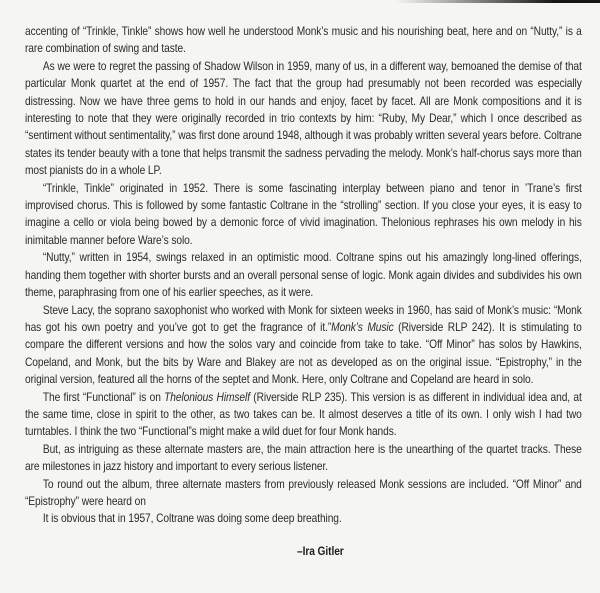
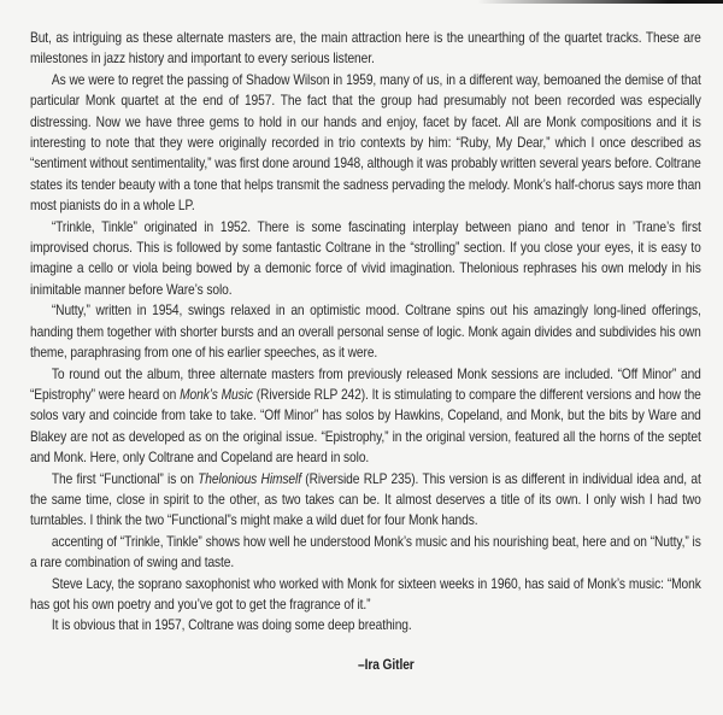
- accenting of “Trinkle, Tinkle” shows how well he understood Monk’s music and his nourishing beat, here and on “Nutty,” is a rare combination of swing and taste.
+ But, as intriguing as these alternate masters are, the main attraction here is the unearthing of the quartet tracks. These are milestones in jazz history and important to every serious listener.
  As we were to regret the passing of Shadow Wilson in 1959, many of us, in a different way, bemoaned the demise of that particular Monk quartet at the end of 1957. The fact that the group had presumably not been recorded was especially distressing. Now we have three gems to hold in our hands and enjoy, facet by facet. All are Monk compositions and it is interesting to note that they were originally recorded in trio contexts by him: “Ruby, My Dear,” which I once described as “sentiment without sentimentality,” was first done around 1948, although it was probably written several years before. Coltrane states its tender beauty with a tone that helps transmit the sadness pervading the melody. Monk’s half-chorus says more than most pianists do in a whole LP.
  “Trinkle, Tinkle” originated in 1952. There is some fascinating interplay between piano and tenor in ’Trane’s first improvised chorus. This is followed by some fantastic Coltrane in the “strolling” section. If you close your eyes, it is easy to imagine a cello or viola being bowed by a demonic force of vivid imagination. Thelonious rephrases his own melody in his inimitable manner before Ware’s solo.
  “Nutty,” written in 1954, swings relaxed in an optimistic mood. Coltrane spins out his amazingly long-lined offerings, handing them together with shorter bursts and an overall personal sense of logic. Monk again divides and subdivides his own theme, paraphrasing from one of his earlier speeches, as it were.
- Steve Lacy, the soprano saxophonist who worked with Monk for sixteen weeks in 1960, has said of Monk’s music: “Monk has got his own poetry and you’ve got to get the fragrance of it.”Monk’s Music (Riverside RLP 242). It is stimulating to compare the different versions and how the solos vary and coincide from take to take. “Off Minor” has solos by Hawkins, Copeland, and Monk, but the bits by Ware and Blakey are not as developed as on the original issue. “Epistrophy,” in the original version, featured all the horns of the septet and Monk. Here, only Coltrane and Copeland are heard in solo.
+ To round out the album, three alternate masters from previously released Monk sessions are included. “Off Minor” and “Epistrophy” were heard on Monk’s Music (Riverside RLP 242). It is stimulating to compare the different versions and how the solos vary and coincide from take to take. “Off Minor” has solos by Hawkins, Copeland, and Monk, but the bits by Ware and Blakey are not as developed as on the original issue. “Epistrophy,” in the original version, featured all the horns of the septet and Monk. Here, only Coltrane and Copeland are heard in solo.
  The first “Functional” is on Thelonious Himself (Riverside RLP 235). This version is as different in individual idea and, at the same time, close in spirit to the other, as two takes can be. It almost deserves a title of its own. I only wish I had two turntables. I think the two “Functional”s might make a wild duet for four Monk hands.
- But, as intriguing as these alternate masters are, the main attraction here is the unearthing of the quartet tracks. These are milestones in jazz history and important to every serious listener.
+ accenting of “Trinkle, Tinkle” shows how well he understood Monk’s music and his nourishing beat, here and on “Nutty,” is a rare combination of swing and taste.
- To round out the album, three alternate masters from previously released Monk sessions are included. “Off Minor” and “Epistrophy” were heard on
+ Steve Lacy, the soprano saxophonist who worked with Monk for sixteen weeks in 1960, has said of Monk’s music: “Monk has got his own poetry and you’ve got to get the fragrance of it.”
  It is obvious that in 1957, Coltrane was doing some deep breathing.
  –Ira Gitler
